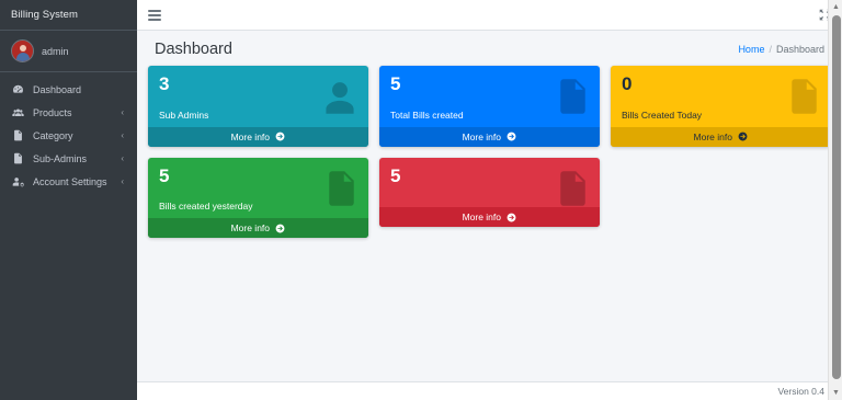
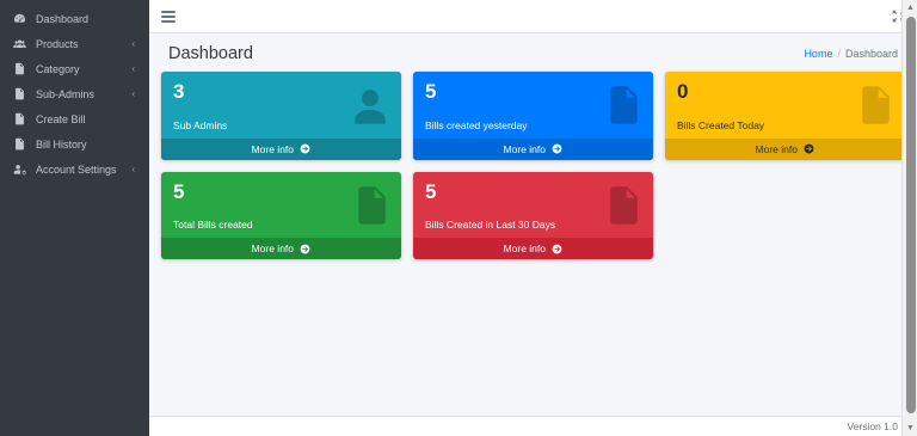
- Billing System
- admin
  Dashboard
  Products
  ‹
  Category
  ‹
  Sub-Admins
  ‹
+ Create Bill
+ Bill History
  Account Settings
  ‹
  Dashboard
  Home
  /
  Dashboard
  3
  Sub Admins
  More info
  5
- Total Bills created
+ Bills created yesterday
  More info
  0
  Bills Created Today
  More info
  5
- Bills created yesterday
+ Total Bills created
  More info
  5
+ Bills Created in Last 30 Days
  More info
- Version 0.4
+ Version 1.0
